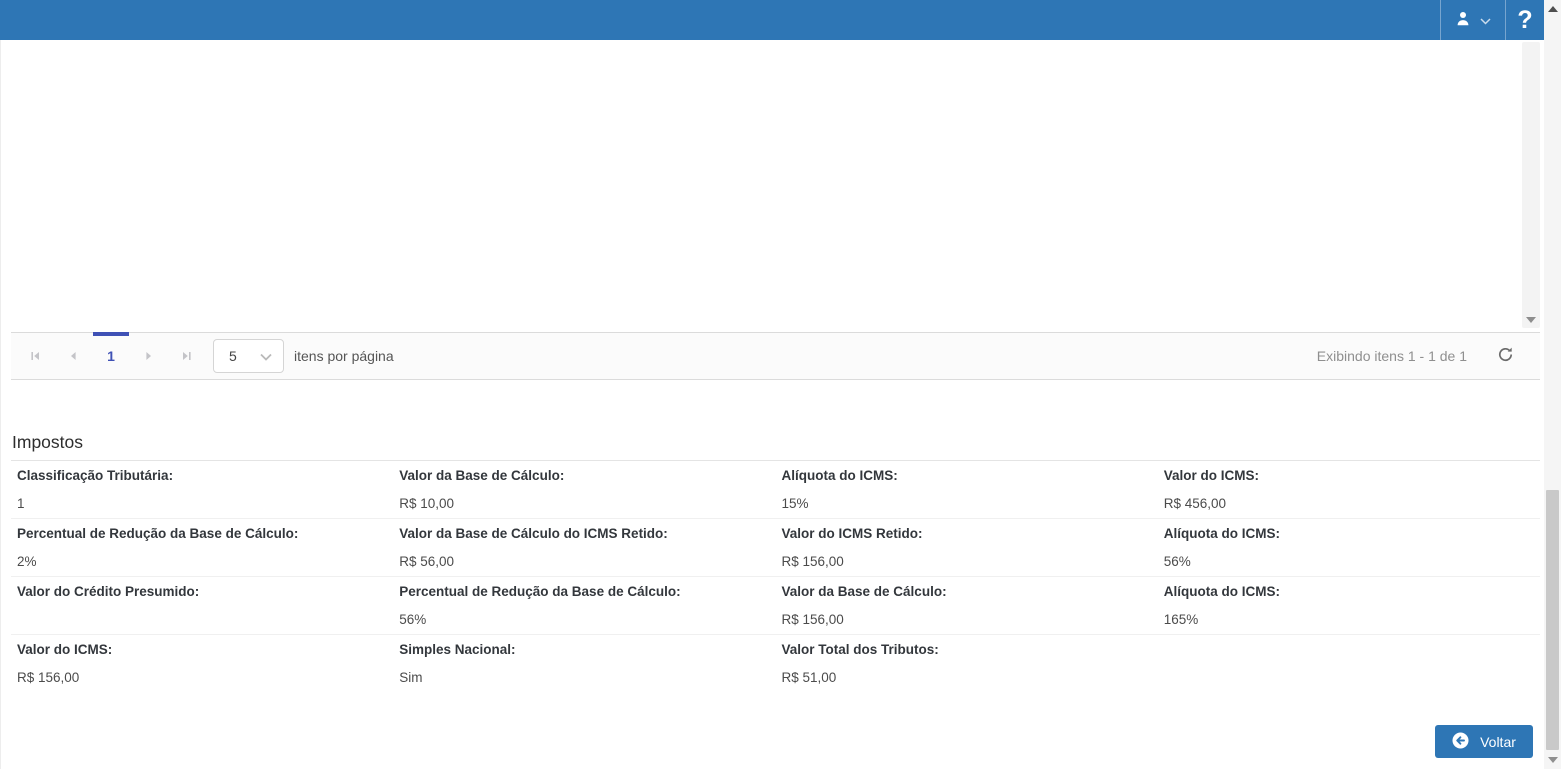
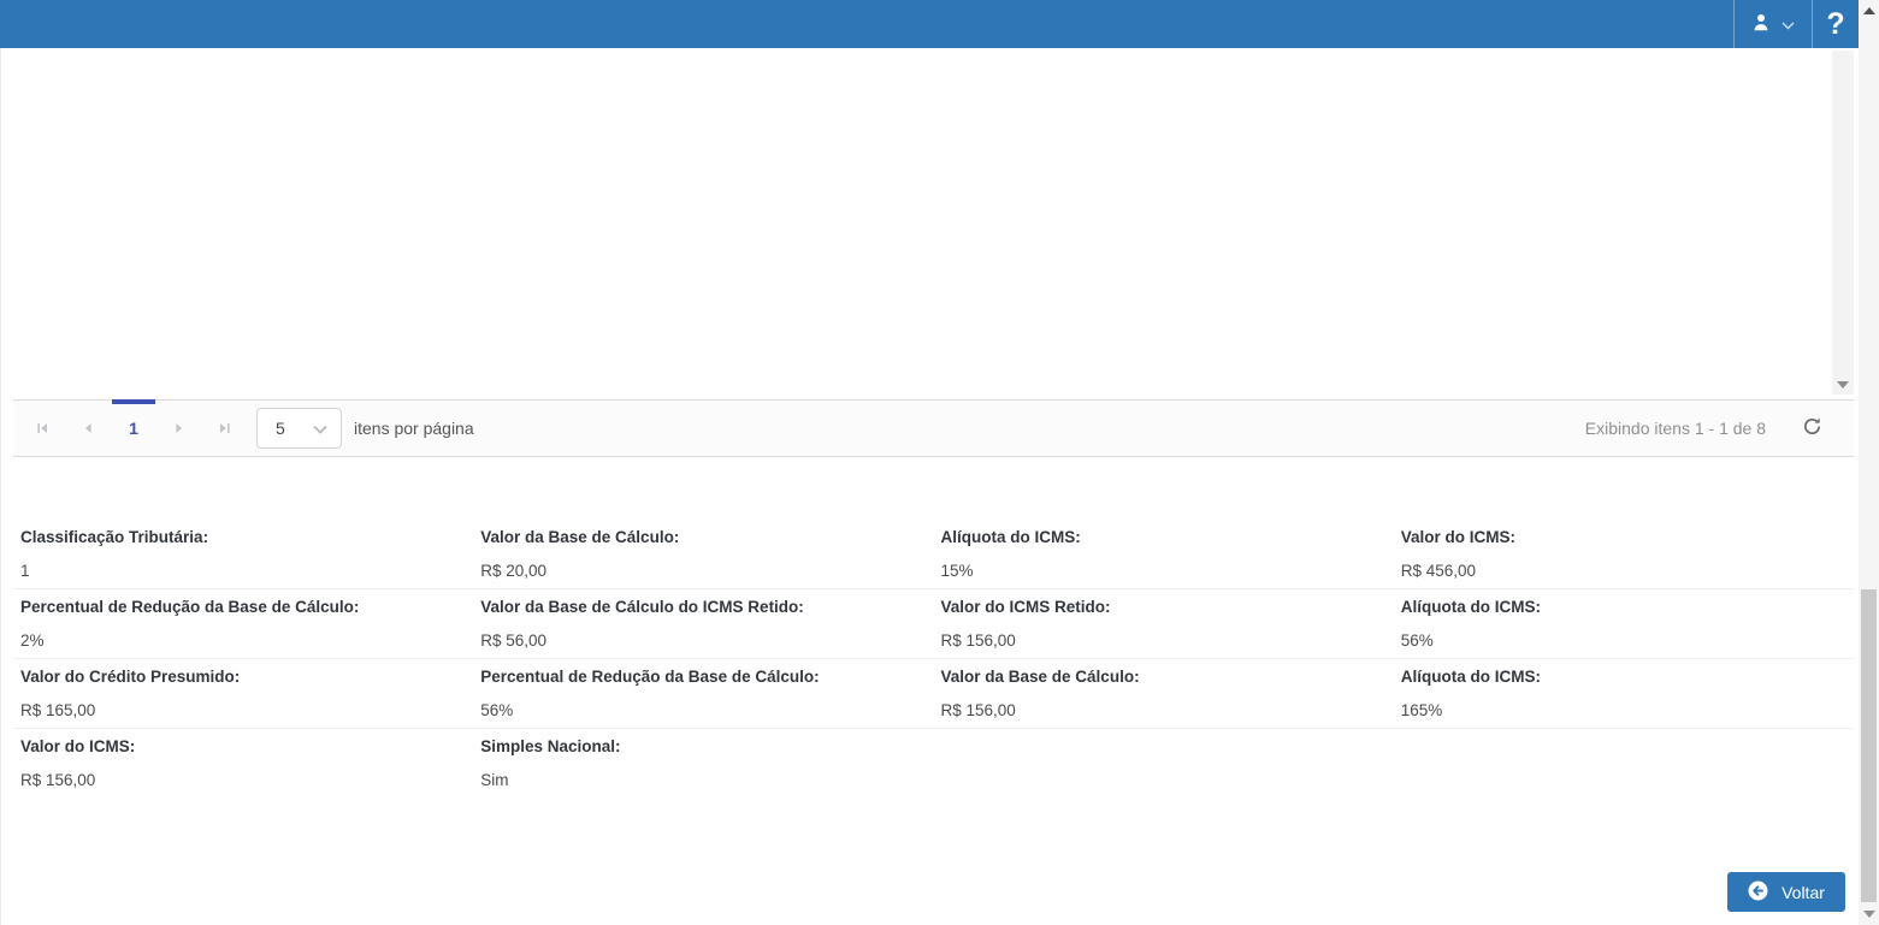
  ?
  1
  5
  itens por página
- Exibindo itens 1 - 1 de 1
+ Exibindo itens 1 - 1 de 8
- Impostos
  Classificação Tributária:
  1
  Valor da Base de Cálculo:
- R$ 10,00
+ R$ 20,00
  Alíquota do ICMS:
  15%
  Valor do ICMS:
  R$ 456,00
  Percentual de Redução da Base de Cálculo:
  2%
  Valor da Base de Cálculo do ICMS Retido:
  R$ 56,00
  Valor do ICMS Retido:
  R$ 156,00
  Alíquota do ICMS:
  56%
  Valor do Crédito Presumido:
+ R$ 165,00
  Percentual de Redução da Base de Cálculo:
  56%
  Valor da Base de Cálculo:
  R$ 156,00
  Alíquota do ICMS:
  165%
  Valor do ICMS:
  R$ 156,00
  Simples Nacional:
  Sim
- Valor Total dos Tributos:
- R$ 51,00
  Voltar
